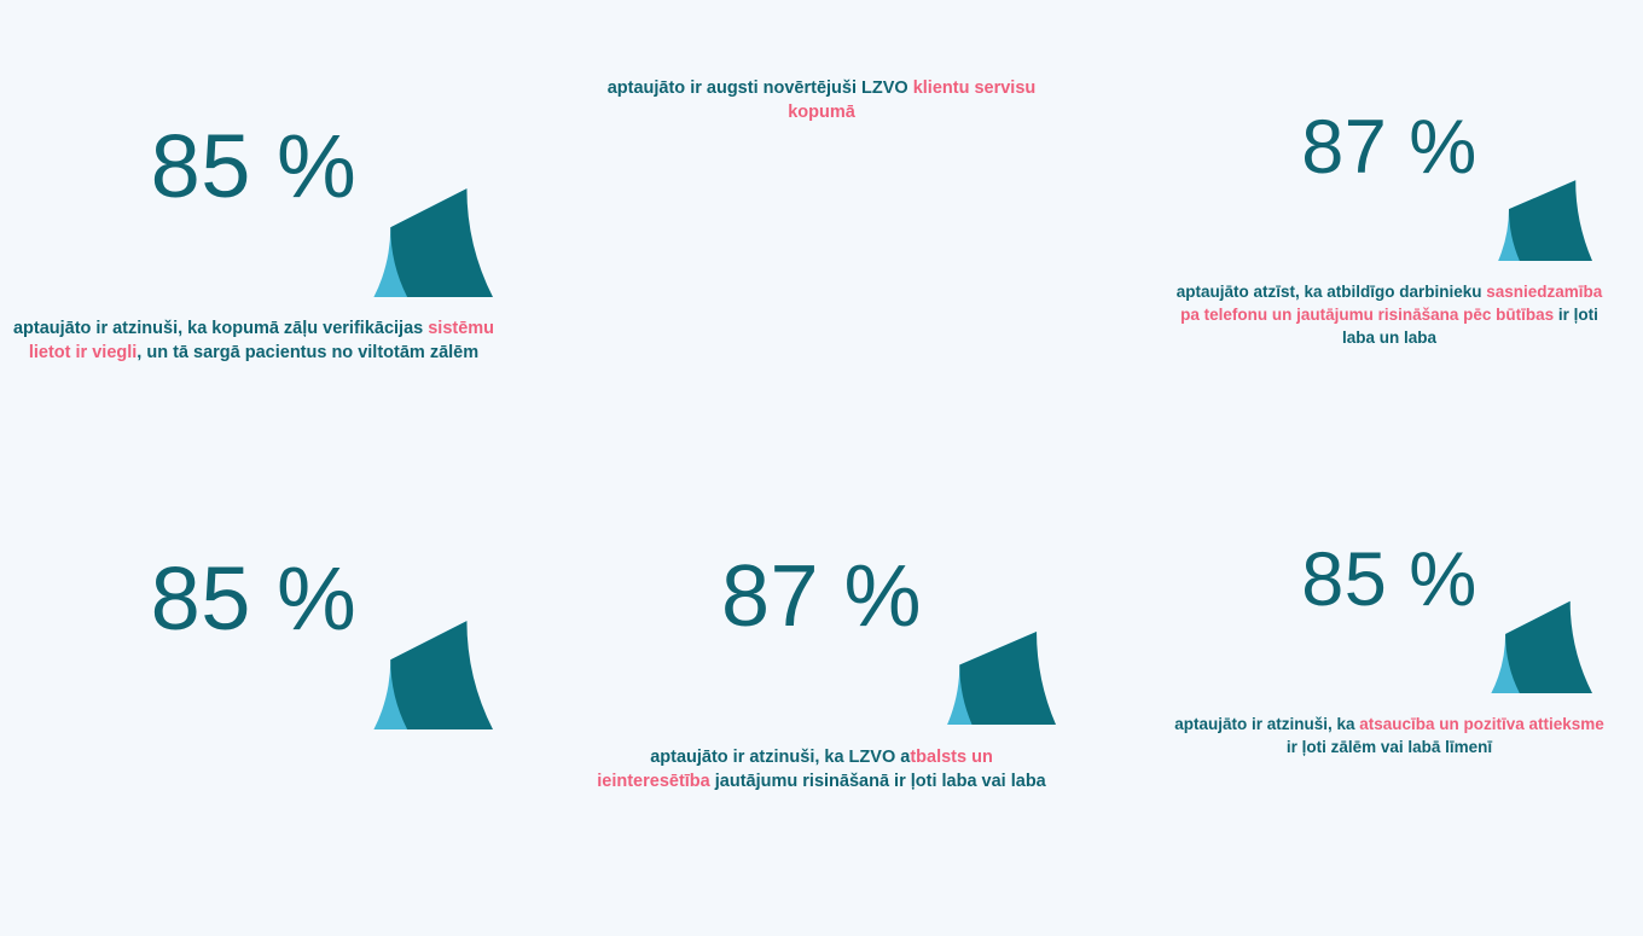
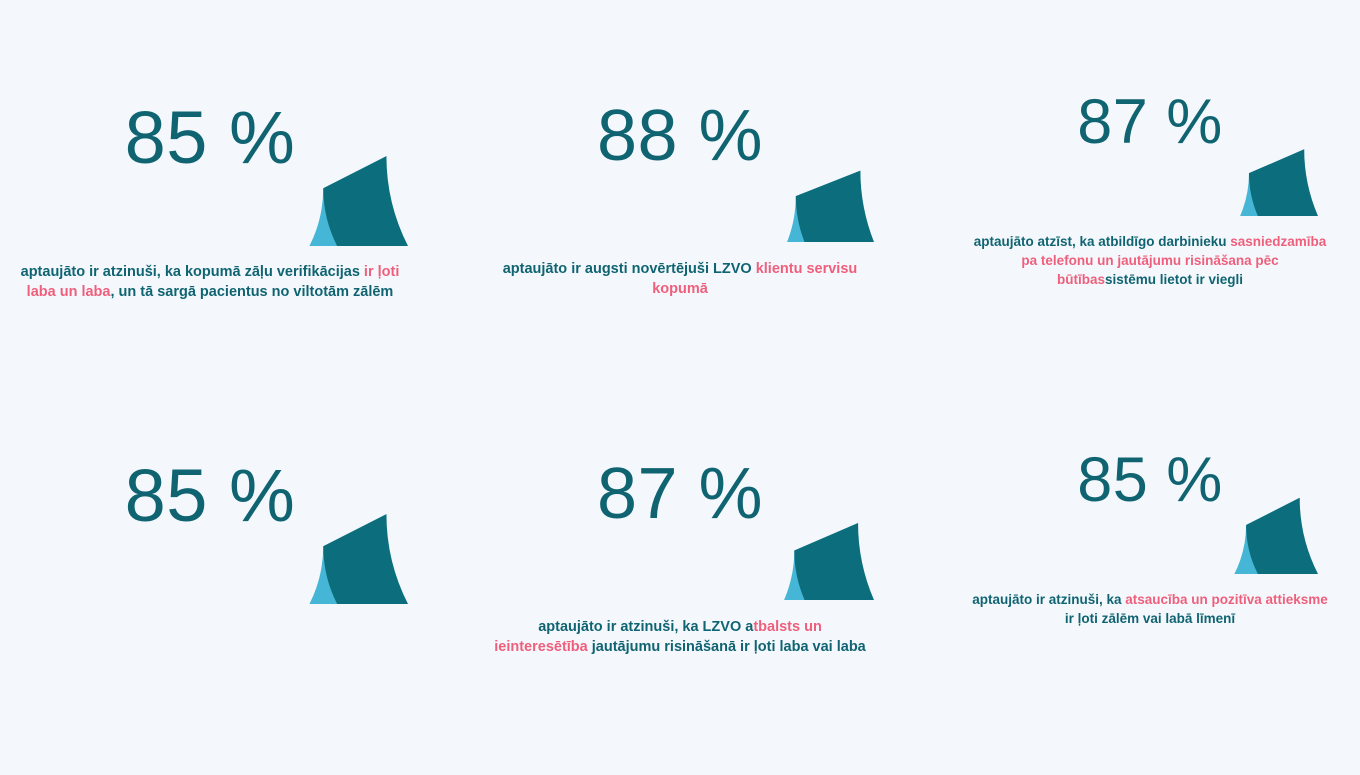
  85 %
- aptaujāto ir atzinuši, ka kopumā zāļu verifikācijas sistēmu lietot ir viegli, un tā sargā pacientus no viltotām zālēm
+ aptaujāto ir atzinuši, ka kopumā zāļu verifikācijas ir ļoti laba un laba, un tā sargā pacientus no viltotām zālēm
+ 88 %
  aptaujāto ir augsti novērtējuši LZVO klientu servisu kopumā
  87 %
- aptaujāto atzīst, ka atbildīgo darbinieku sasniedzamība pa telefonu un jautājumu risināšana pēc būtības ir ļoti laba un laba
+ aptaujāto atzīst, ka atbildīgo darbinieku sasniedzamība pa telefonu un jautājumu risināšana pēc būtībassistēmu lietot ir viegli
  85 %
  87 %
  aptaujāto ir atzinuši, ka LZVO atbalsts un ieinteresētība jautājumu risināšanā ir ļoti laba vai laba
  85 %
  aptaujāto ir atzinuši, ka atsaucība un pozitīva attieksme ir ļoti zālēm vai labā līmenī
